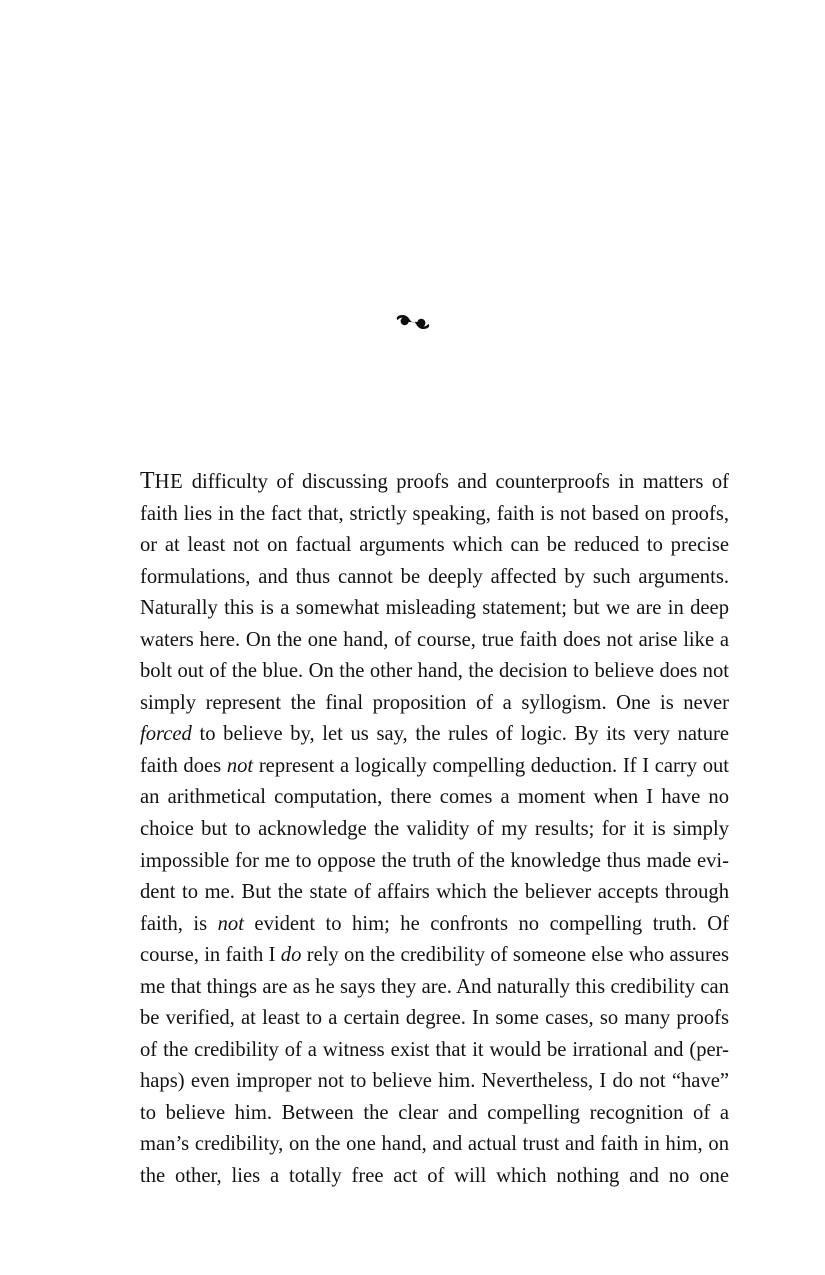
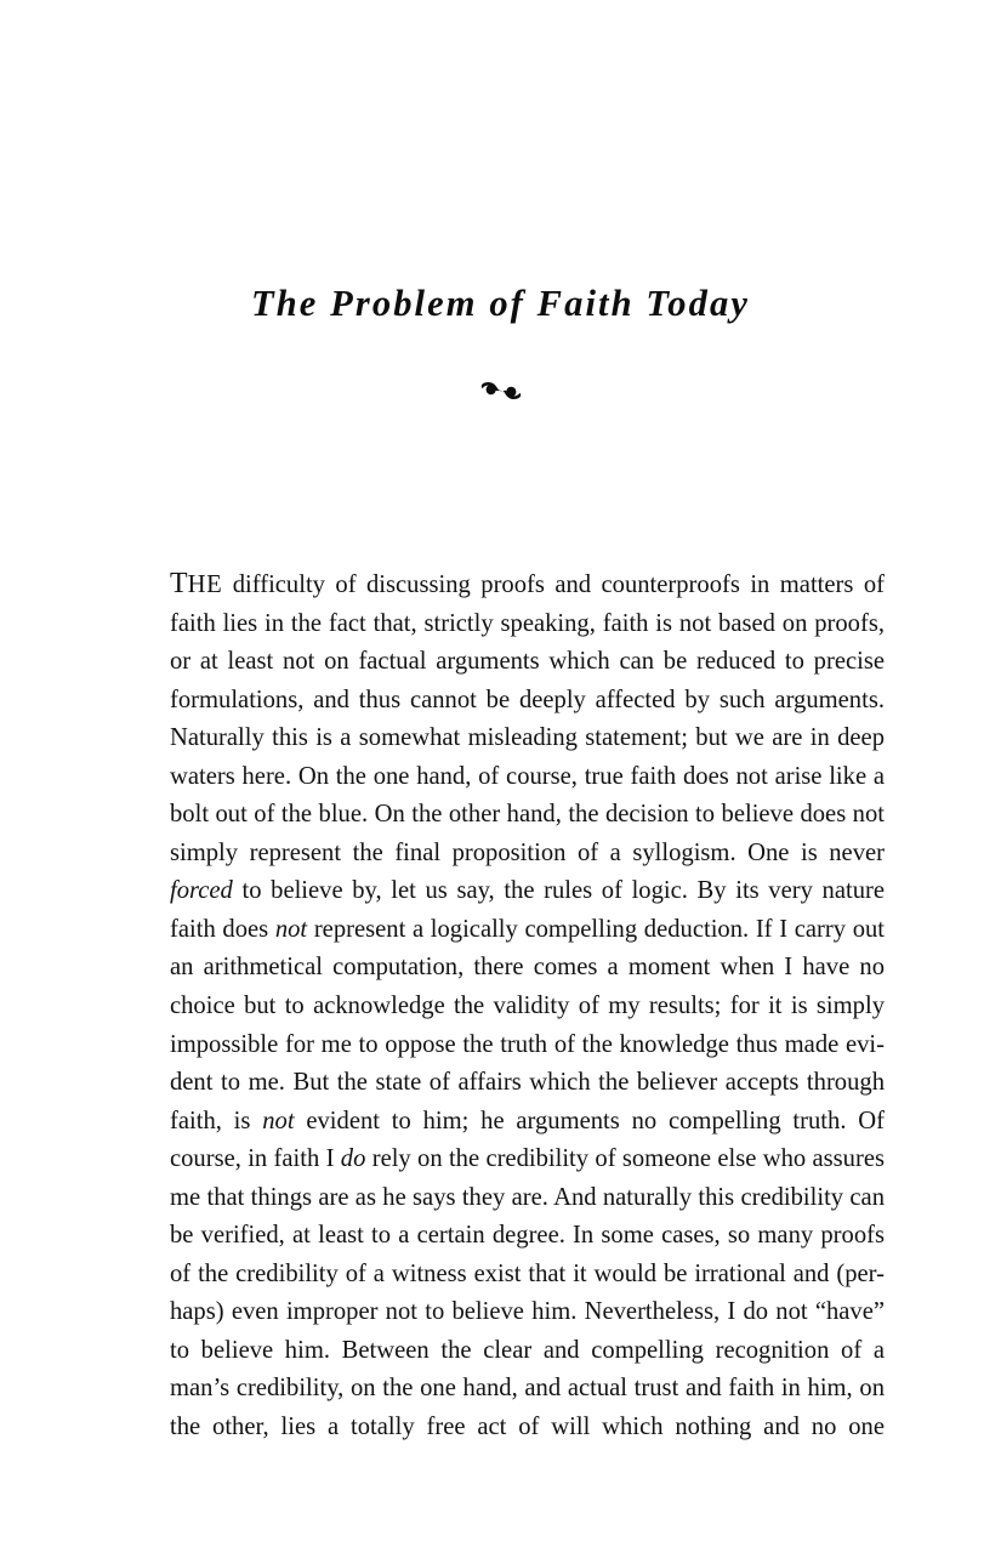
+ The Problem of Faith Today
- THE difficulty of discussing proofs and counterproofs in matters of faith lies in the fact that, strictly speaking, faith is not based on proofs, or at least not on factual arguments which can be reduced to precise formulations, and thus cannot be deeply affected by such arguments. Naturally this is a somewhat misleading statement; but we are in deep waters here. On the one hand, of course, true faith does not arise like a bolt out of the blue. On the other hand, the decision to believe does not simply represent the final proposition of a syllogism. One is never forced to believe by, let us say, the rules of logic. By its very nature faith does not represent a logically compelling deduction. If I carry out an arithmetical computation, there comes a moment when I have no choice but to acknowledge the validity of my results; for it is simply impossible for me to oppose the truth of the knowledge thus made evi-dent to me. But the state of affairs which the believer accepts through faith, is not evident to him; he confronts no compelling truth. Of course, in faith I do rely on the credibility of someone else who assures me that things are as he says they are. And naturally this credibility can be verified, at least to a certain degree. In some cases, so many proofs of the credibility of a witness exist that it would be irrational and (per-haps) even improper not to believe him. Nevertheless, I do not “have” to believe him. Between the clear and compelling recognition of a man’s credibility, on the one hand, and actual trust and faith in him, on the other, lies a totally free act of will which nothing and no one
+ THE difficulty of discussing proofs and counterproofs in matters of faith lies in the fact that, strictly speaking, faith is not based on proofs, or at least not on factual arguments which can be reduced to precise formulations, and thus cannot be deeply affected by such arguments. Naturally this is a somewhat misleading statement; but we are in deep waters here. On the one hand, of course, true faith does not arise like a bolt out of the blue. On the other hand, the decision to believe does not simply represent the final proposition of a syllogism. One is never forced to believe by, let us say, the rules of logic. By its very nature faith does not represent a logically compelling deduction. If I carry out an arithmetical computation, there comes a moment when I have no choice but to acknowledge the validity of my results; for it is simply impossible for me to oppose the truth of the knowledge thus made evi-dent to me. But the state of affairs which the believer accepts through faith, is not evident to him; he arguments no compelling truth. Of course, in faith I do rely on the credibility of someone else who assures me that things are as he says they are. And naturally this credibility can be verified, at least to a certain degree. In some cases, so many proofs of the credibility of a witness exist that it would be irrational and (per-haps) even improper not to believe him. Nevertheless, I do not “have” to believe him. Between the clear and compelling recognition of a man’s credibility, on the one hand, and actual trust and faith in him, on the other, lies a totally free act of will which nothing and no one
